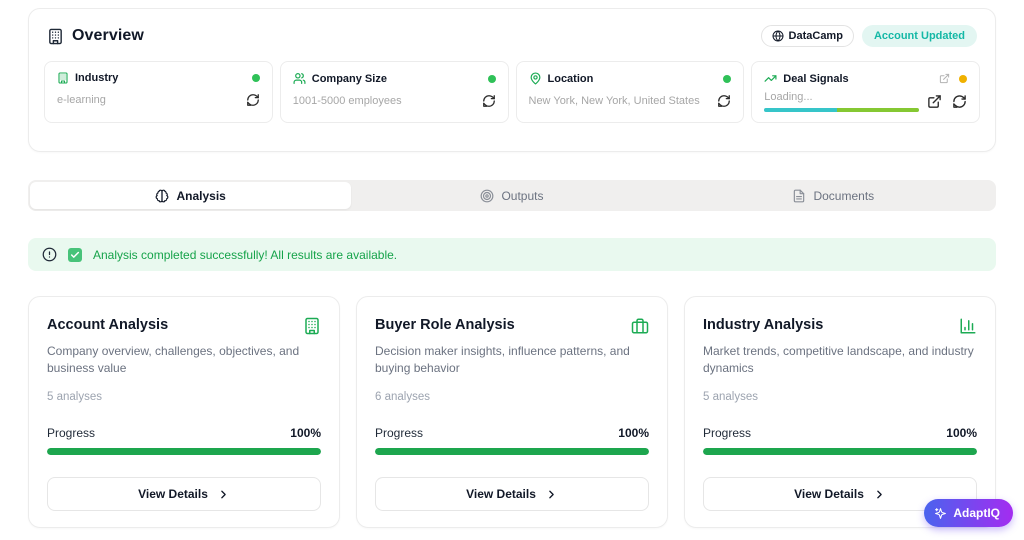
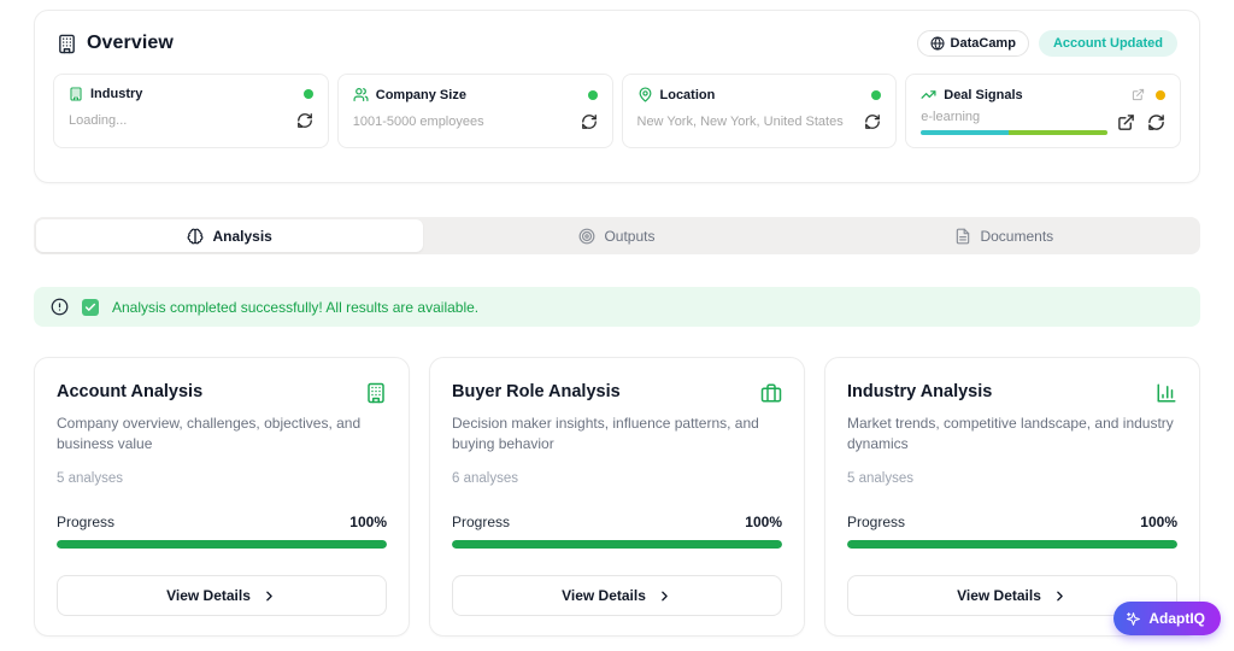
  Overview
  DataCamp
  Account Updated
  Industry
- e-learning
+ Loading...
  Company Size
  1001-5000 employees
  Location
  New York, New York, United States
  Deal Signals
- Loading...
+ e-learning
  Analysis
  Outputs
  Documents
  Analysis completed successfully! All results are available.
  Account Analysis
  Company overview, challenges, objectives, and business value
  5 analyses
  Progress
  100%
  View Details
  Buyer Role Analysis
  Decision maker insights, influence patterns, and buying behavior
  6 analyses
  Progress
  100%
  View Details
  Industry Analysis
  Market trends, competitive landscape, and industry dynamics
  5 analyses
  Progress
  100%
  View Details
  AdaptIQ
